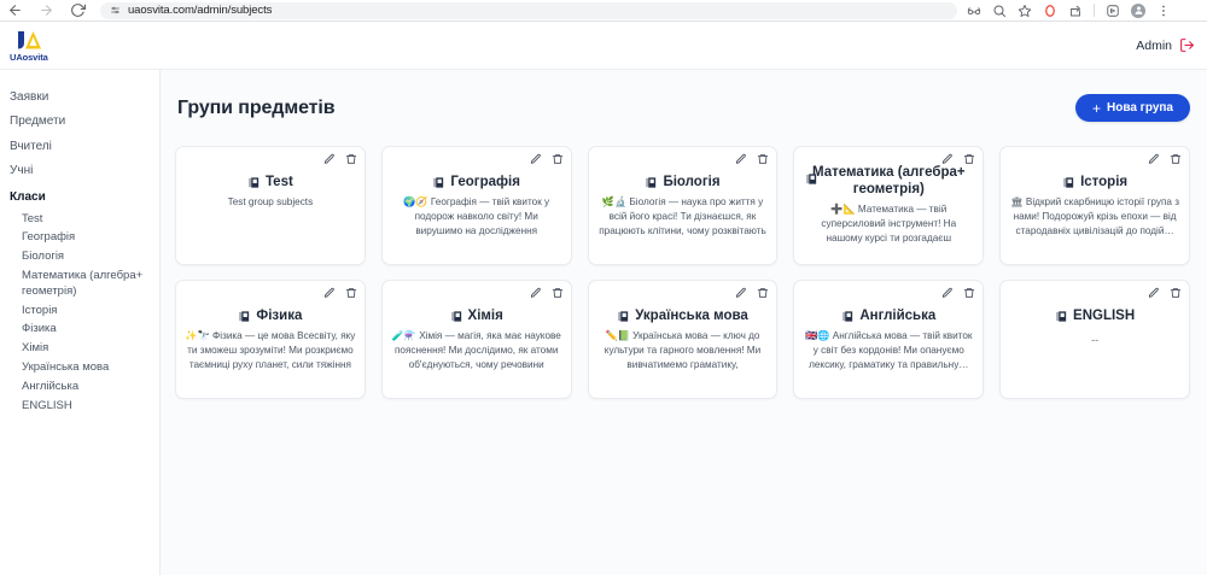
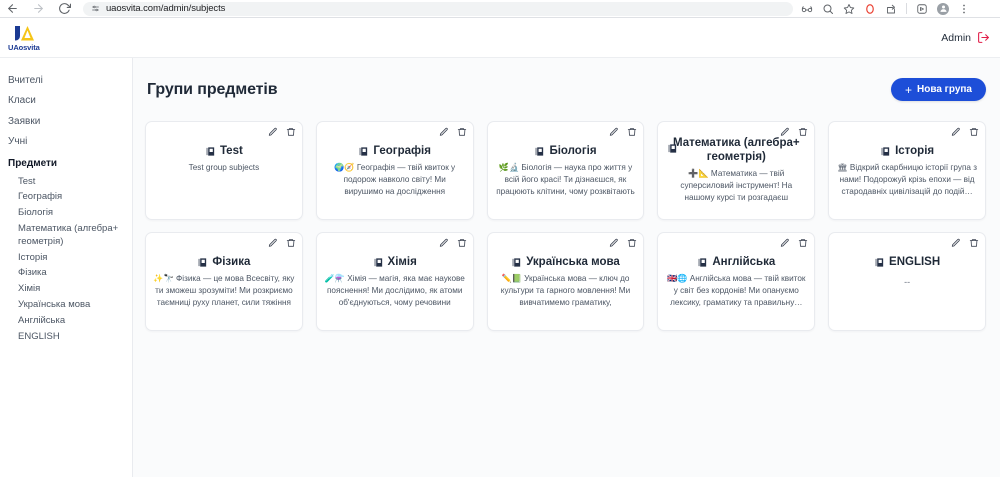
  uaosvita.com/admin/subjects
  UAosvita
  Admin
- Заявки
+ Вчителі
- Предмети
+ Класи
- Вчителі
+ Заявки
  Учні
- Класи
+ Предмети
  Test
  Географія
  Біологія
  Математика (алгебра+ геометрія)
  Історія
  Фізика
  Хімія
  Українська мова
  Англійська
  ENGLISH
  Групи предметів
  +
  Нова група
  Test
  Test group subjects
  Географія
  🌍🧭 Географія — твій квиток у подорож навколо світу! Ми вирушимо на дослідження
  Біологія
  🌿🔬 Біологія — наука про життя у всій його красі! Ти дізнаєшся, як працюють клітини, чому розквітають
  Математика (алгебра+ геометрія)
  ➕📐 Математика — твій суперсиловий інструмент! На нашому курсі ти розгадаєш
  Історія
  🏛 Відкрий скарбницю історії група з нами! Подорожуй крізь епохи — від стародавніх цивілізацій до подій…
  Фізика
  ✨🔭 Фізика — це мова Всесвіту, яку ти зможеш зрозуміти! Ми розкриємо таємниці руху планет, сили тяжіння
  Хімія
  🧪⚗️ Хімія — магія, яка має наукове пояснення! Ми дослідимо, як атоми об'єднуються, чому речовини
  Українська мова
  ✏️📗 Українська мова — ключ до культури та гарного мовлення! Ми вивчатимемо граматику,
  Англійська
  🇬🇧🌐 Англійська мова — твій квиток у світ без кордонів! Ми опануємо лексику, граматику та правильну…
  ENGLISH
  --
